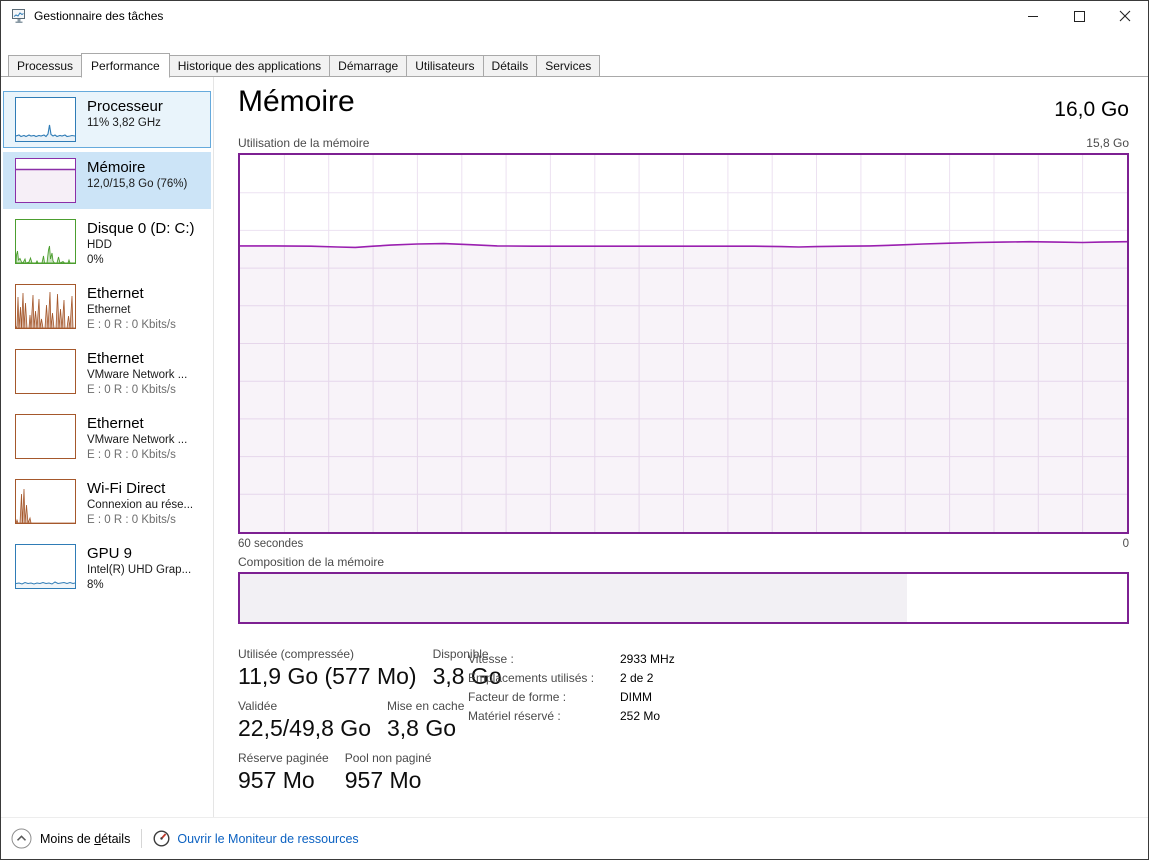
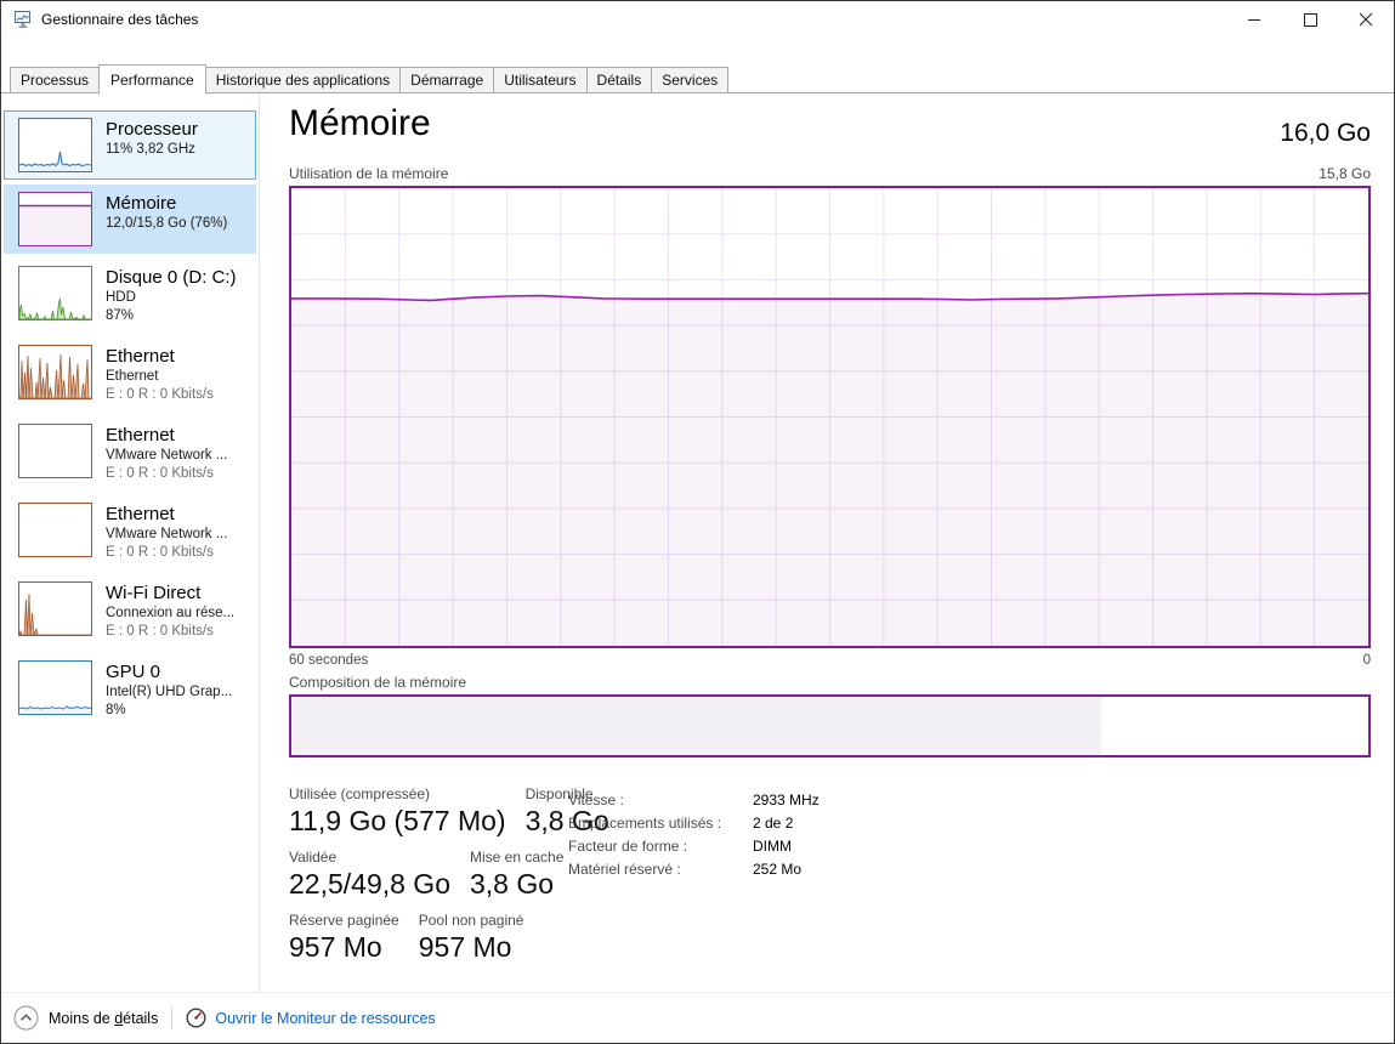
  Gestionnaire des tâches
  Processus
  Performance
  Historique des applications
  Démarrage
  Utilisateurs
  Détails
  Services
  Processeur
  11% 3,82 GHz
  Mémoire
  12,0/15,8 Go (76%)
  Disque 0 (D: C:)
  HDD
- 0%
+ 87%
  Ethernet
  Ethernet
  E : 0 R : 0 Kbits/s
  Ethernet
  VMware Network ...
  E : 0 R : 0 Kbits/s
  Ethernet
  VMware Network ...
  E : 0 R : 0 Kbits/s
  Wi-Fi Direct
  Connexion au rése...
  E : 0 R : 0 Kbits/s
- GPU 9
+ GPU 0
  Intel(R) UHD Grap...
  8%
  Mémoire
  16,0 Go
  Utilisation de la mémoire
  15,8 Go
  60 secondes
  0
  Composition de la mémoire
  Utilisée (compressée)
  11,9 Go (577 Mo)
  Disponible
  3,8 Go
  Validée
  22,5/49,8 Go
  Mise en cache
  3,8 Go
  Réserve paginée
  957 Mo
  Pool non paginé
  957 Mo
  Vitesse : 2933 MHz
  Emplacements utilisés : 2 de 2
  Facteur de forme : DIMM
  Matériel réservé : 252 Mo
  Moins de détails
  Ouvrir le Moniteur de ressources
